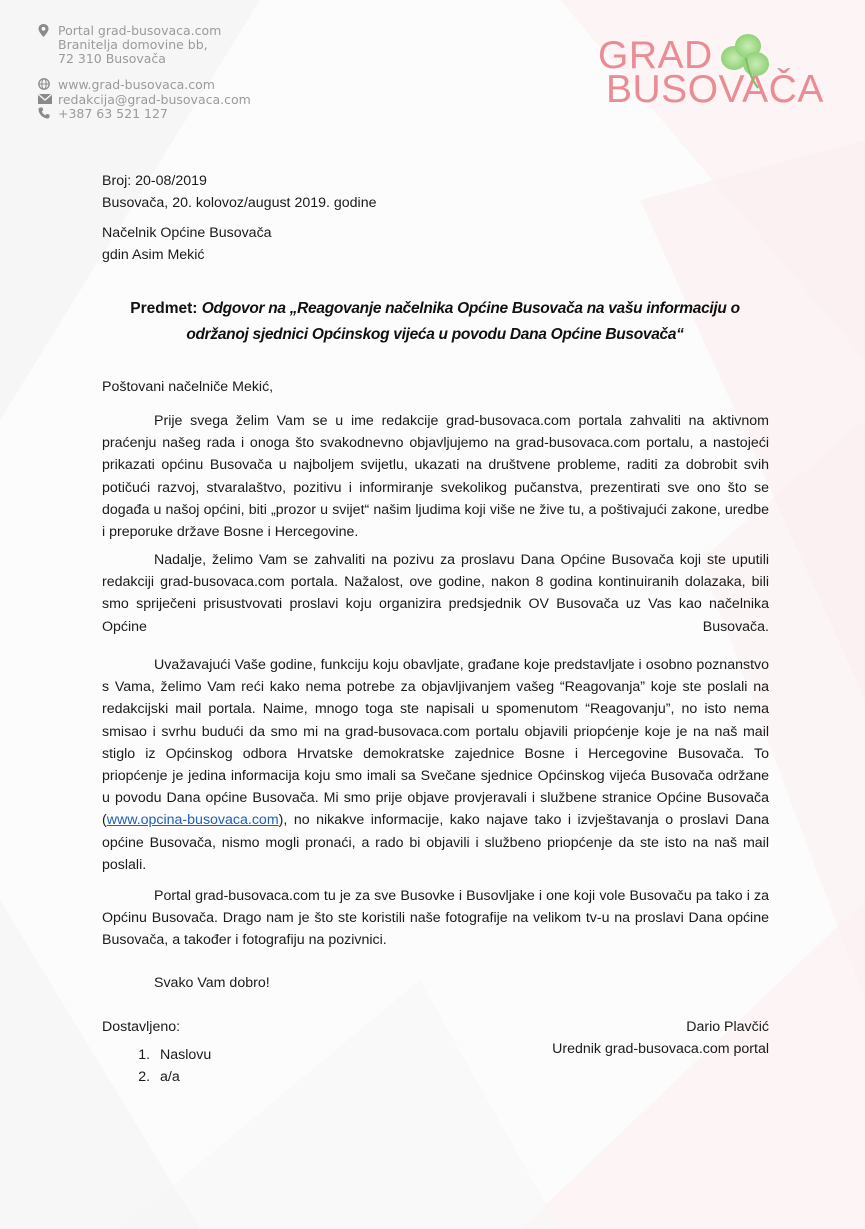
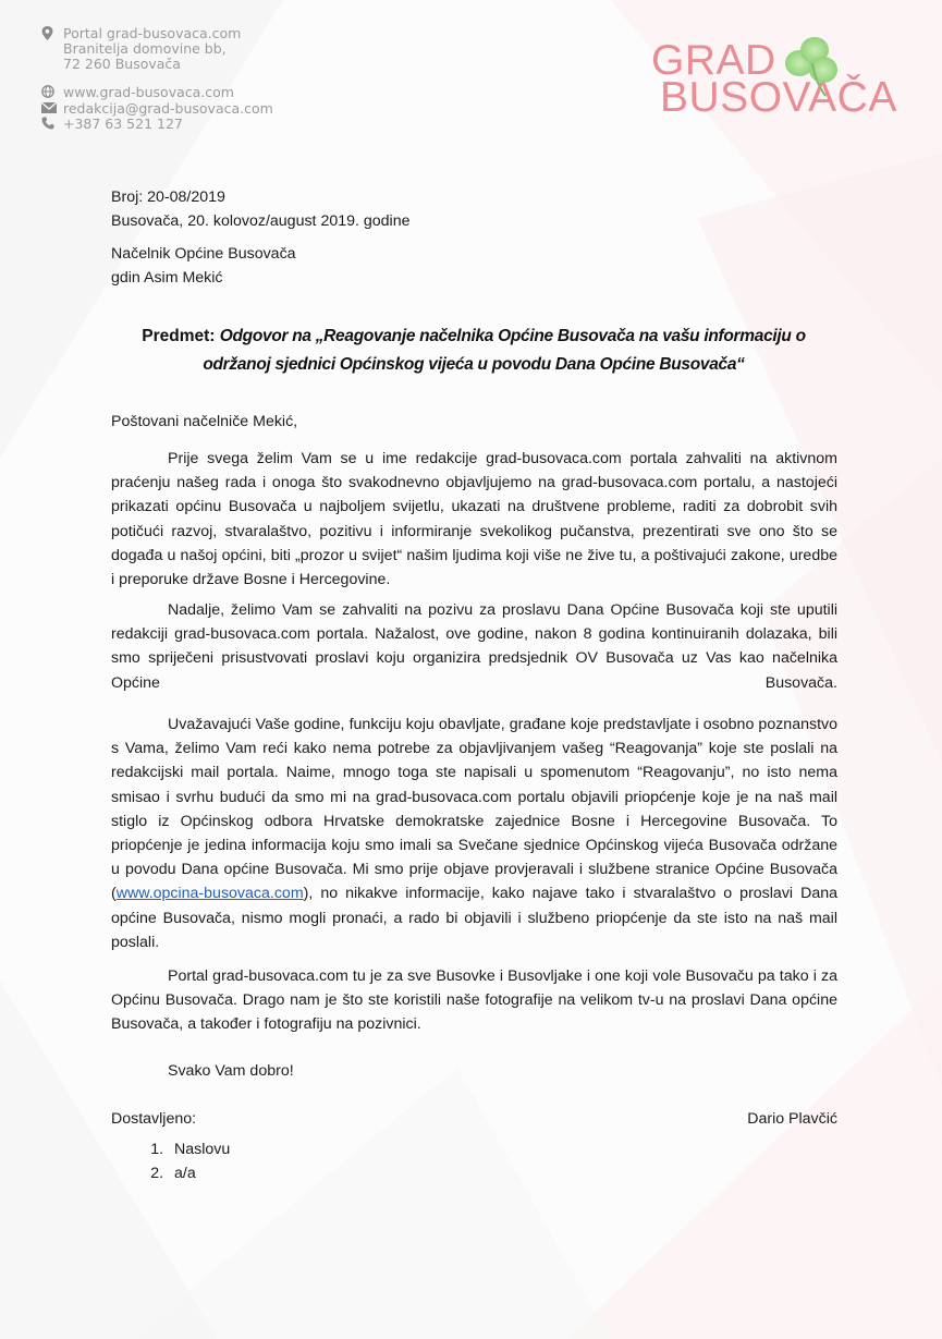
  Portal grad-busovaca.com
  Branitelja domovine bb,
- 72 310 Busovača
+ 72 260 Busovača
  www.grad-busovaca.com
  redakcija@grad-busovaca.com
  +387 63 521 127
  GRAD
  BUSOVAČA
  Broj: 20-08/2019
  Busovača, 20. kolovoz/august 2019. godine
  Načelnik Općine Busovača
  gdin Asim Mekić
  Predmet: Odgovor na „Reagovanje načelnika Općine Busovača na vašu informaciju o održanoj sjednici Općinskog vijeća u povodu Dana Općine Busovača“
  Poštovani načelniče Mekić,
  Prije svega želim Vam se u ime redakcije grad-busovaca.com portala zahvaliti na aktivnom praćenju našeg rada i onoga što svakodnevno objavljujemo na grad-busovaca.com portalu, a nastojeći prikazati općinu Busovača u najboljem svijetlu, ukazati na društvene probleme, raditi za dobrobit svih potičući razvoj, stvaralaštvo, pozitivu i informiranje svekolikog pučanstva, prezentirati sve ono što se događa u našoj općini, biti „prozor u svijet“ našim ljudima koji više ne žive tu, a poštivajući zakone, uredbe i preporuke države Bosne i Hercegovine.
  Nadalje, želimo Vam se zahvaliti na pozivu za proslavu Dana Općine Busovača koji ste uputili redakciji grad-busovaca.com portala. Nažalost, ove godine, nakon 8 godina kontinuiranih dolazaka, bili smo spriječeni prisustvovati proslavi koju organizira predsjednik OV Busovača uz Vas kao načelnika Općine Busovača.
- Uvažavajući Vaše godine, funkciju koju obavljate, građane koje predstavljate i osobno poznanstvo s Vama, želimo Vam reći kako nema potrebe za objavljivanjem vašeg “Reagovanja” koje ste poslali na redakcijski mail portala. Naime, mnogo toga ste napisali u spomenutom “Reagovanju”, no isto nema smisao i svrhu budući da smo mi na grad-busovaca.com portalu objavili priopćenje koje je na naš mail stiglo iz Općinskog odbora Hrvatske demokratske zajednice Bosne i Hercegovine Busovača. To priopćenje je jedina informacija koju smo imali sa Svečane sjednice Općinskog vijeća Busovača održane u povodu Dana općine Busovača. Mi smo prije objave provjeravali i službene stranice Općine Busovača (www.opcina-busovaca.com), no nikakve informacije, kako najave tako i izvještavanja o proslavi Dana općine Busovača, nismo mogli pronaći, a rado bi objavili i službeno priopćenje da ste isto na naš mail poslali.
+ Uvažavajući Vaše godine, funkciju koju obavljate, građane koje predstavljate i osobno poznanstvo s Vama, želimo Vam reći kako nema potrebe za objavljivanjem vašeg “Reagovanja” koje ste poslali na redakcijski mail portala. Naime, mnogo toga ste napisali u spomenutom “Reagovanju”, no isto nema smisao i svrhu budući da smo mi na grad-busovaca.com portalu objavili priopćenje koje je na naš mail stiglo iz Općinskog odbora Hrvatske demokratske zajednice Bosne i Hercegovine Busovača. To priopćenje je jedina informacija koju smo imali sa Svečane sjednice Općinskog vijeća Busovača održane u povodu Dana općine Busovača. Mi smo prije objave provjeravali i službene stranice Općine Busovača (www.opcina-busovaca.com), no nikakve informacije, kako najave tako i stvaralaštvo o proslavi Dana općine Busovača, nismo mogli pronaći, a rado bi objavili i službeno priopćenje da ste isto na naš mail poslali.
  Portal grad-busovaca.com tu je za sve Busovke i Busovljake i one koji vole Busovaču pa tako i za Općinu Busovača. Drago nam je što ste koristili naše fotografije na velikom tv-u na proslavi Dana općine Busovača, a također i fotografiju na pozivnici.
  Svako Vam dobro!
  Dostavljeno:
  Naslovu
  a/a
  Dario Plavčić
- Urednik grad-busovaca.com portal
